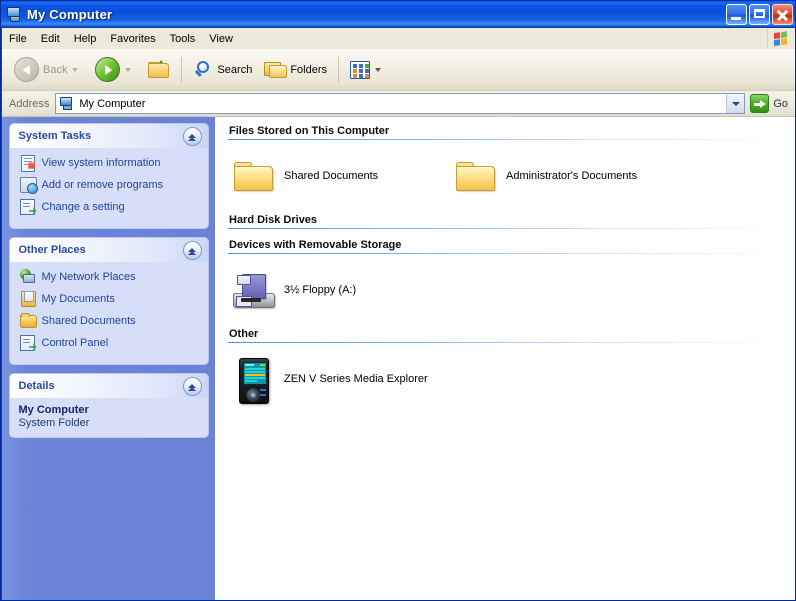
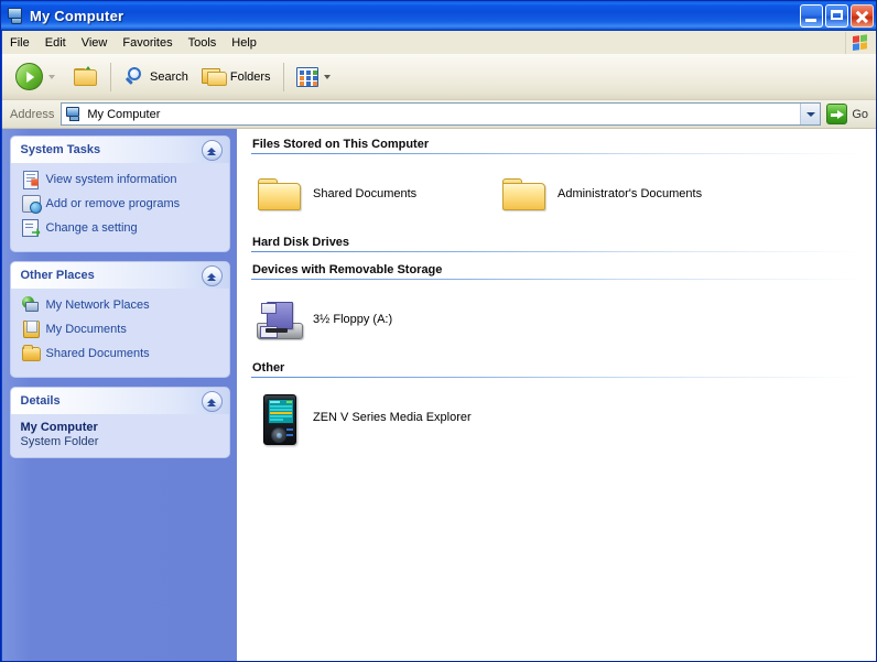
  My Computer
  File
  Edit
- Help
+ View
  Favorites
  Tools
- View
+ Help
- Back
  Search
  Folders
  Address
  My Computer
  Go
  System Tasks
  View system information
  Add or remove programs
  Change a setting
  Other Places
  My Network Places
  My Documents
  Shared Documents
- Control Panel
  Details
  My Computer
  System Folder
  Files Stored on This Computer
  Shared Documents
  Administrator's Documents
  Hard Disk Drives
  Devices with Removable Storage
  3½ Floppy (A:)
  Other
  ZEN V Series Media Explorer
